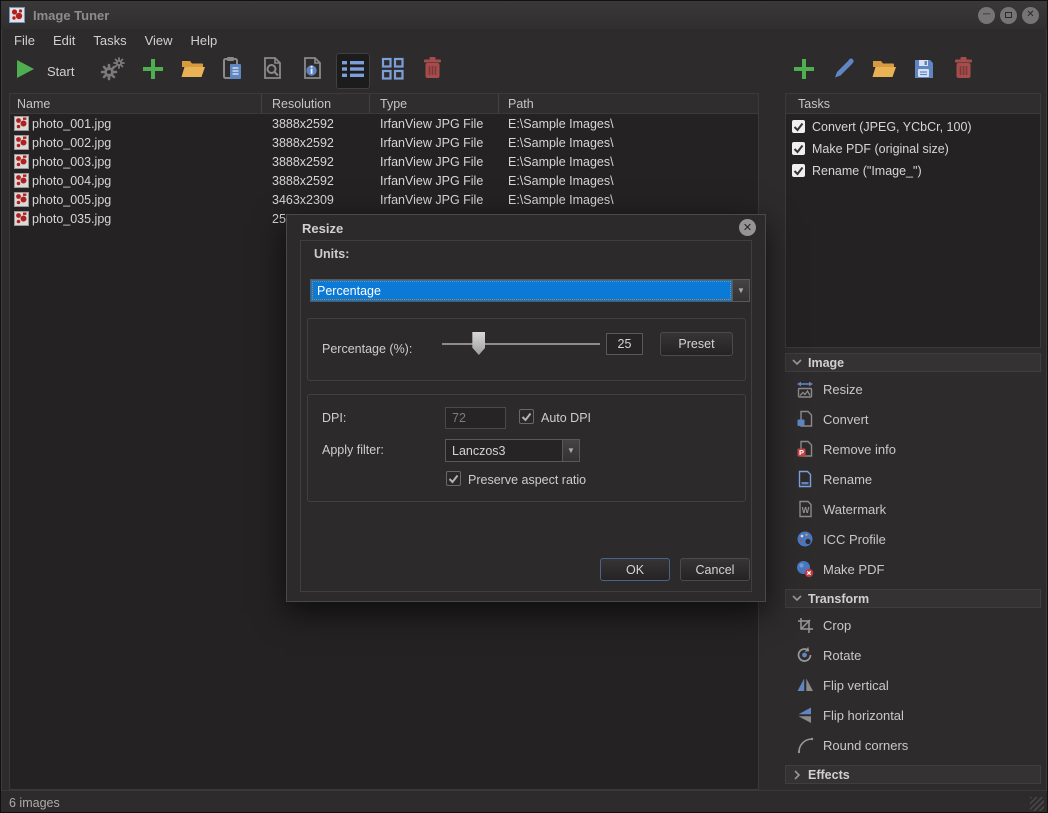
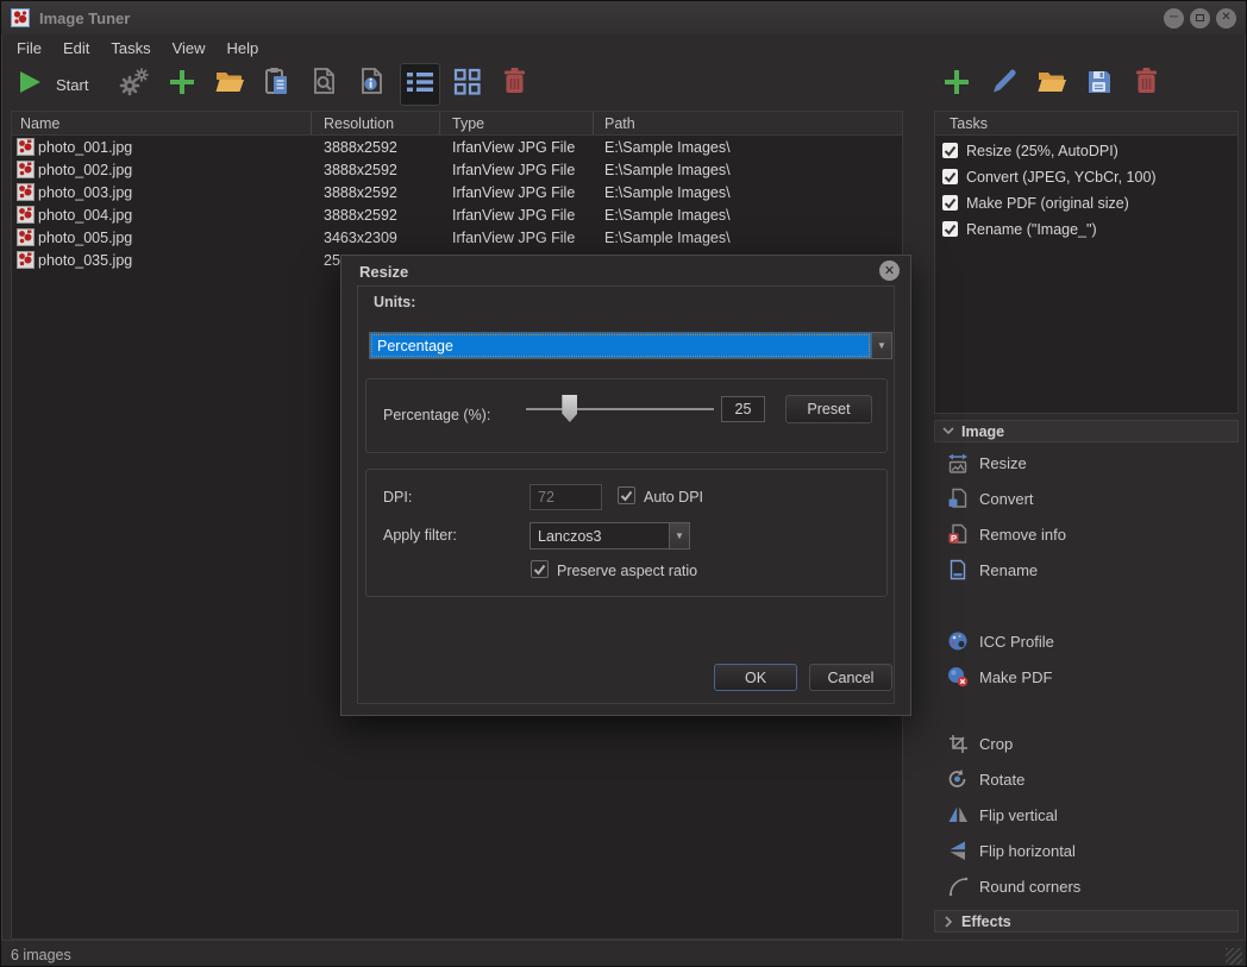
  Image Tuner
  ─
  ✕
  File
  Edit
  Tasks
  View
  Help
  Start
  Name
  Resolution
  Type
  Path
  photo_001.jpg
  3888x2592
  IrfanView JPG File
  E:\Sample Images\
  photo_002.jpg
  3888x2592
  IrfanView JPG File
  E:\Sample Images\
  photo_003.jpg
  3888x2592
  IrfanView JPG File
  E:\Sample Images\
  photo_004.jpg
  3888x2592
  IrfanView JPG File
  E:\Sample Images\
  photo_005.jpg
  3463x2309
  IrfanView JPG File
  E:\Sample Images\
  photo_035.jpg
  25
  Tasks
+ Resize (25%, AutoDPI)
  Convert (JPEG, YCbCr, 100)
  Make PDF (original size)
  Rename ("Image_")
  Image
  Resize
  Convert
  P
  Remove info
  Rename
- W
- Watermark
  ICC Profile
  Make PDF
- Transform
  Crop
  Rotate
  Flip vertical
  Flip horizontal
  Round corners
  Effects
  6 images
  Resize
  ✕
  Units:
  Percentage
  ▼
  Percentage (%):
  25
  Preset
  DPI:
  72
  Auto DPI
  Apply filter:
  Lanczos3
  ▼
  Preserve aspect ratio
  OK
  Cancel
